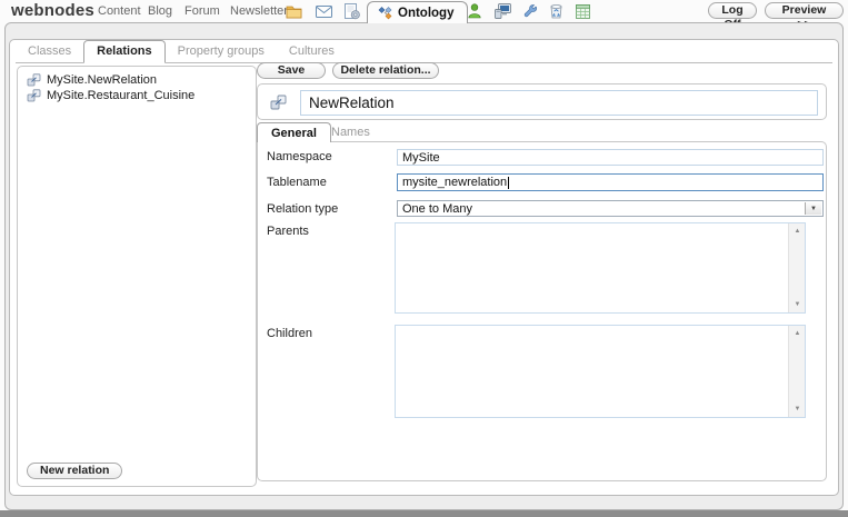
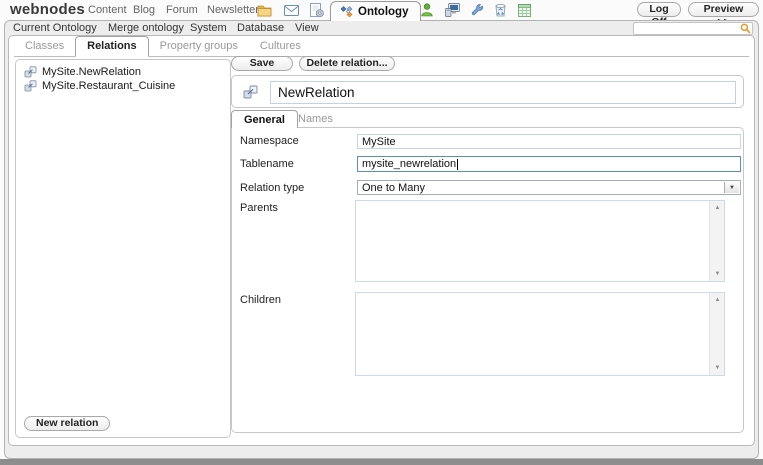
  webnodes
  Content
  Blog
  Forum
  Newslette
  Ontology
  Preview
+ Current Ontology
+ Merge ontology
+ System
+ Database
+ View
  Classes
  Relations
  Property groups
  Cultures
  MySite.NewRelation
  MySite.Restaurant_Cuisine
  New relation
  Save
  Delete relation...
  NewRelation
  General
  Names
  Namespace
  MySite
  Tablename
  mysite_newrelation
  Relation type
  One to Many
  Parents
  Children
